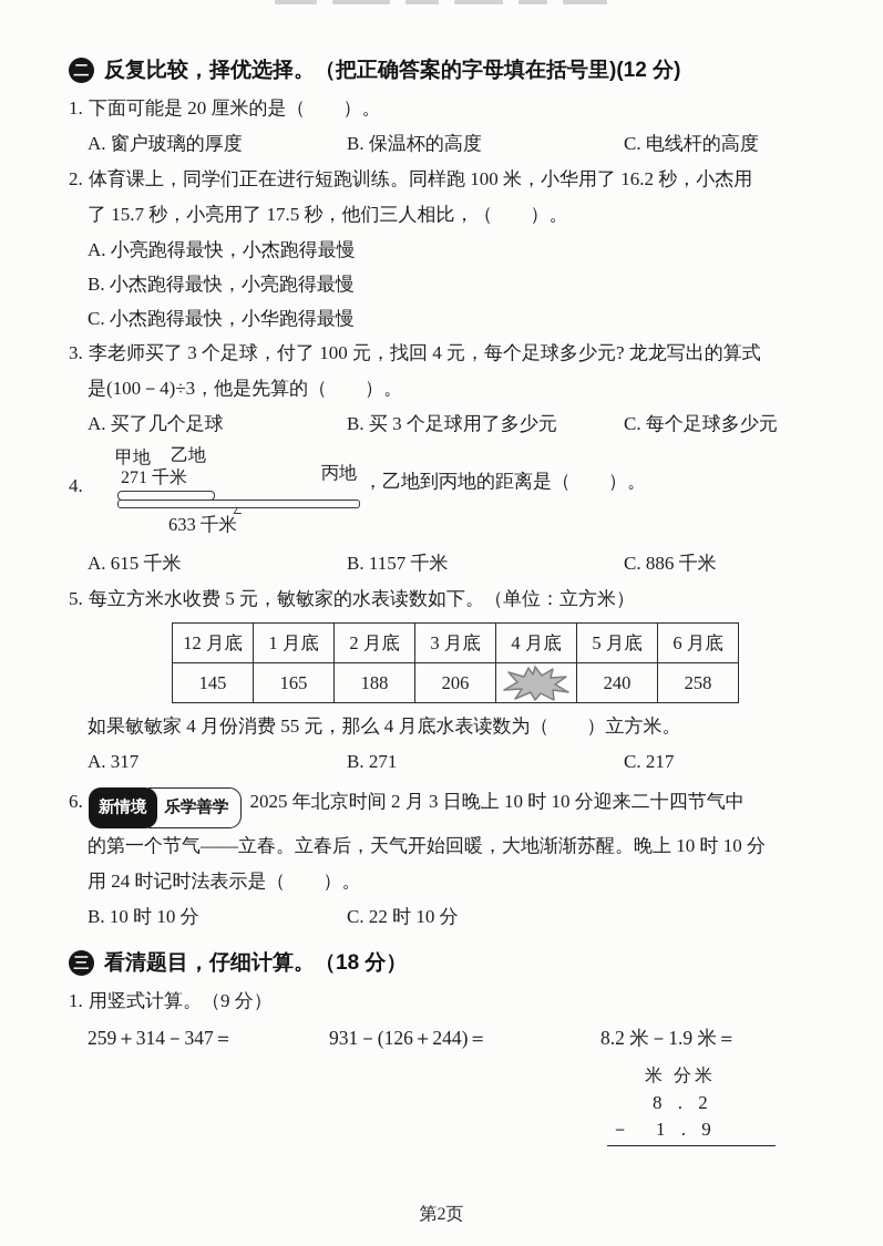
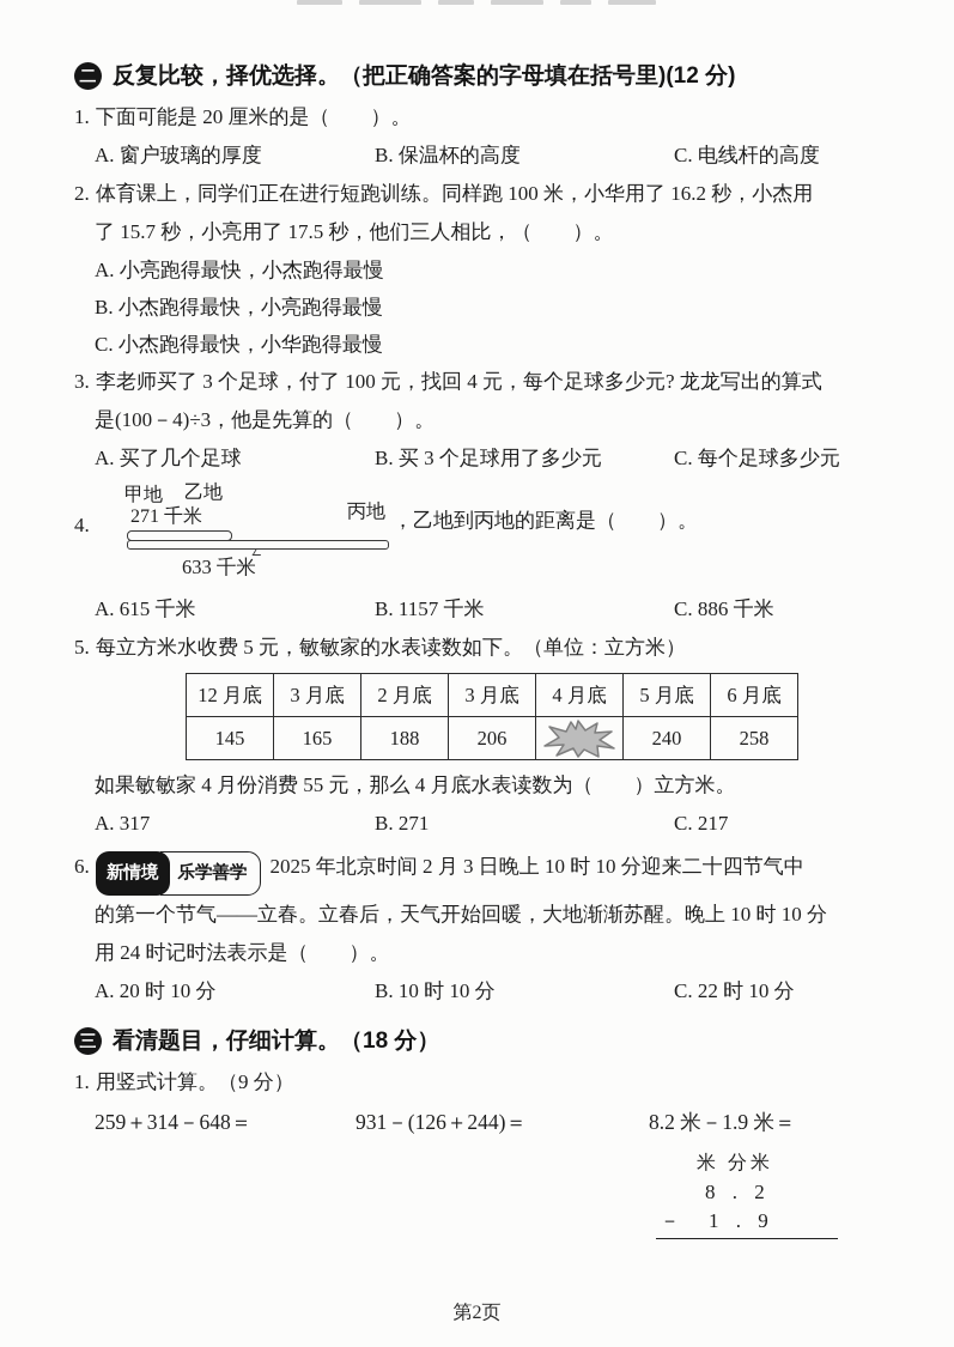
  二
  反复比较，择优选择。（把正确答案的字母填在括号里)(12 分)
  1.
  下面可能是 20 厘米的是（ ）。
  A. 窗户玻璃的厚度
  B. 保温杯的高度
  C. 电线杆的高度
  2.
  体育课上，同学们正在进行短跑训练。同样跑 100 米，小华用了 16.2 秒，小杰用
  了 15.7 秒，小亮用了 17.5 秒，他们三人相比，（ ）。
  A. 小亮跑得最快，小杰跑得最慢
  B. 小杰跑得最快，小亮跑得最慢
  C. 小杰跑得最快，小华跑得最慢
  3.
  李老师买了 3 个足球，付了 100 元，找回 4 元，每个足球多少元? 龙龙写出的算式
  是(100－4)÷3，他是先算的（ ）。
  A. 买了几个足球
  B. 买 3 个足球用了多少元
  C. 每个足球多少元
  4.
  甲地
  乙地
  丙地
  271 千米
  633 千米
  ，乙地到丙地的距离是（ ）。
  A. 615 千米
  B. 1157 千米
  C. 886 千米
  5.
  每立方米水收费 5 元，敏敏家的水表读数如下。（单位：立方米）
- 12 月底	1 月底	2 月底	3 月底	4 月底	5 月底	6 月底
+ 12 月底	3 月底	2 月底	3 月底	4 月底	5 月底	6 月底
  145	165	188	206		240	258
  如果敏敏家 4 月份消费 55 元，那么 4 月底水表读数为（ ）立方米。
  A. 317
  B. 271
  C. 217
  6.
  新情境
  乐学善学
  2025 年北京时间 2 月 3 日晚上 10 时 10 分迎来二十四节气中
  的第一个节气——立春。立春后，天气开始回暖，大地渐渐苏醒。晚上 10 时 10 分
  用 24 时记时法表示是（ ）。
+ A. 20 时 10 分
  B. 10 时 10 分
  C. 22 时 10 分
  三
  看清题目，仔细计算。（18 分）
  1.
  用竖式计算。（9 分）
- 259＋314－347＝
+ 259＋314－648＝
  931－(126＋244)＝
  8.2 米－1.9 米＝
  米 分米
  8 . 2
  －
  1 . 9
  第2页
